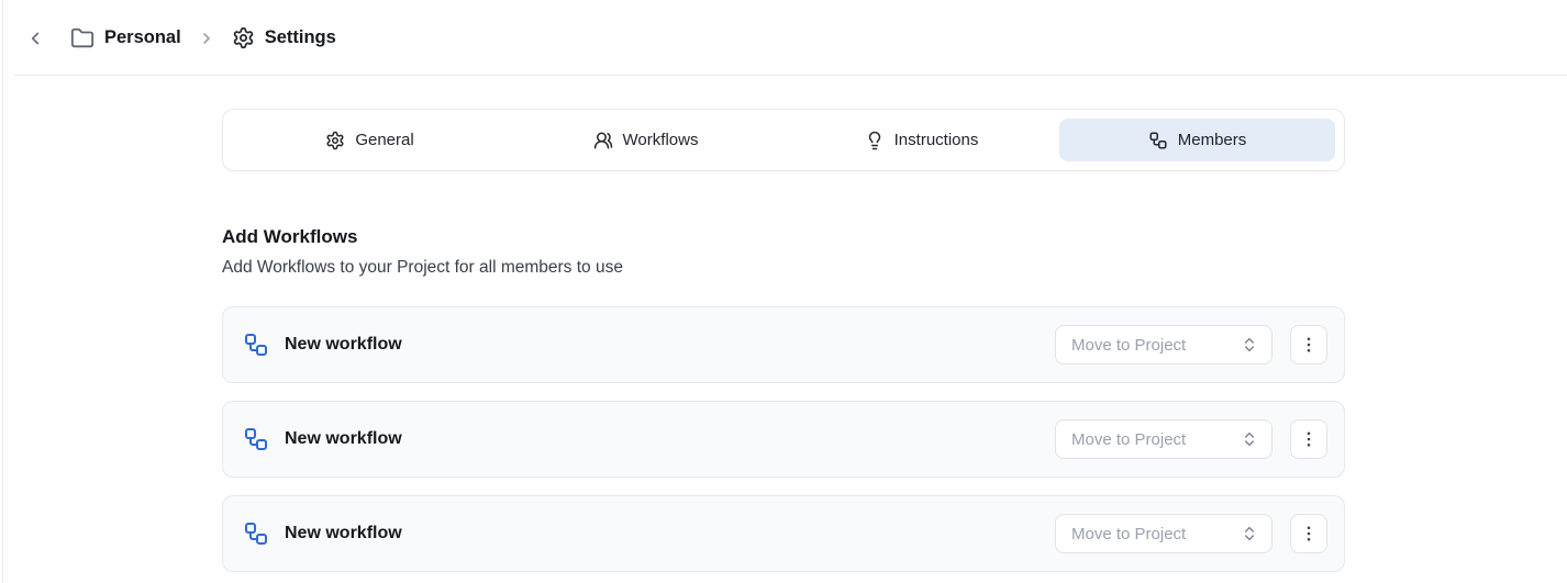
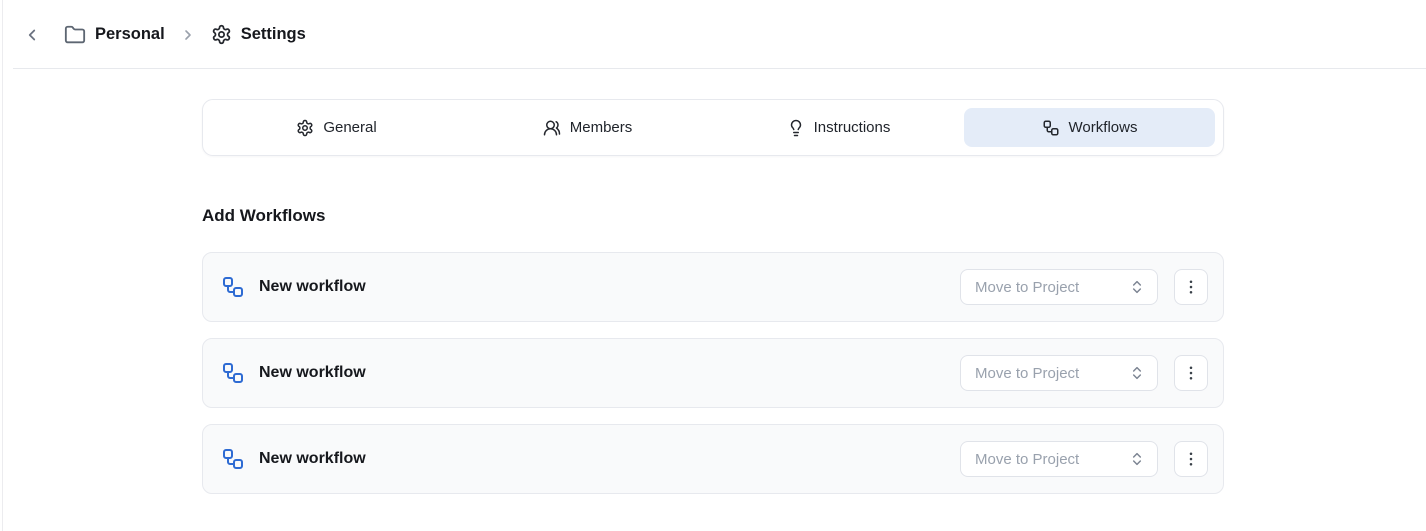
  Personal
  Settings
  General
- Workflows
+ Members
  Instructions
- Members
+ Workflows
  Add Workflows
- Add Workflows to your Project for all members to use
  New workflow
  Move to Project
  New workflow
  Move to Project
  New workflow
  Move to Project
